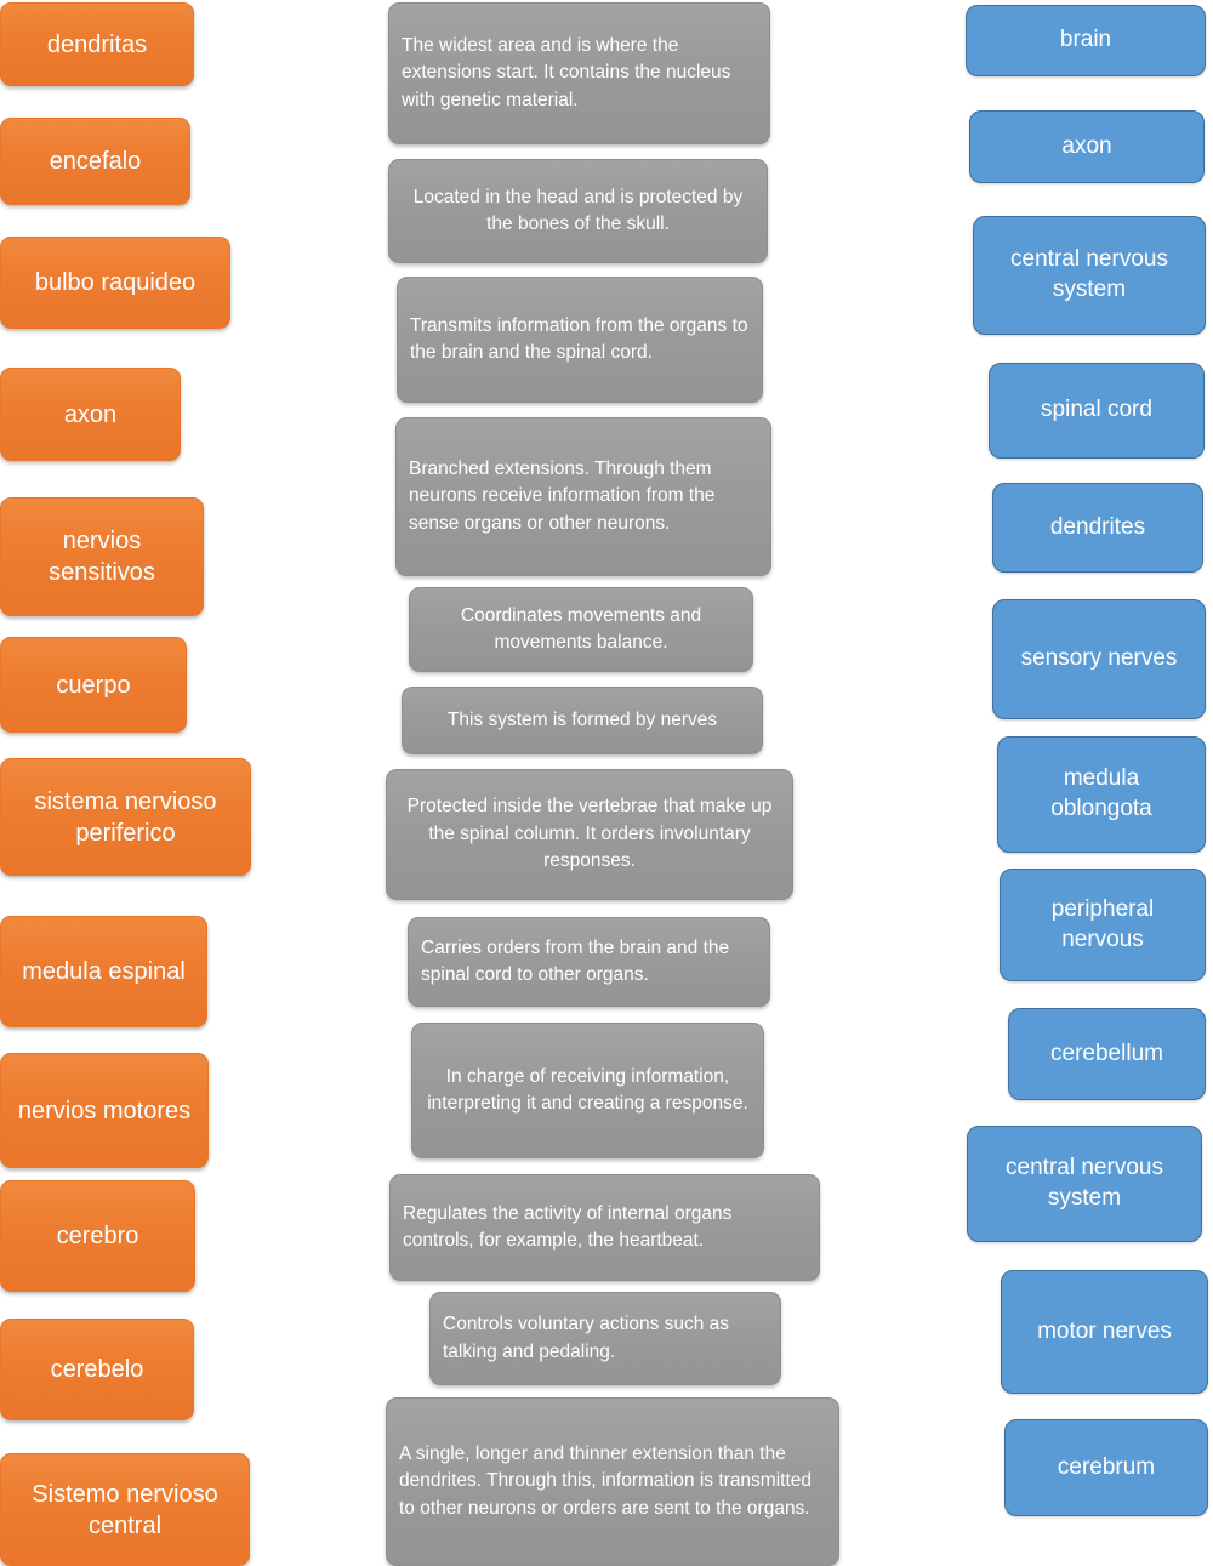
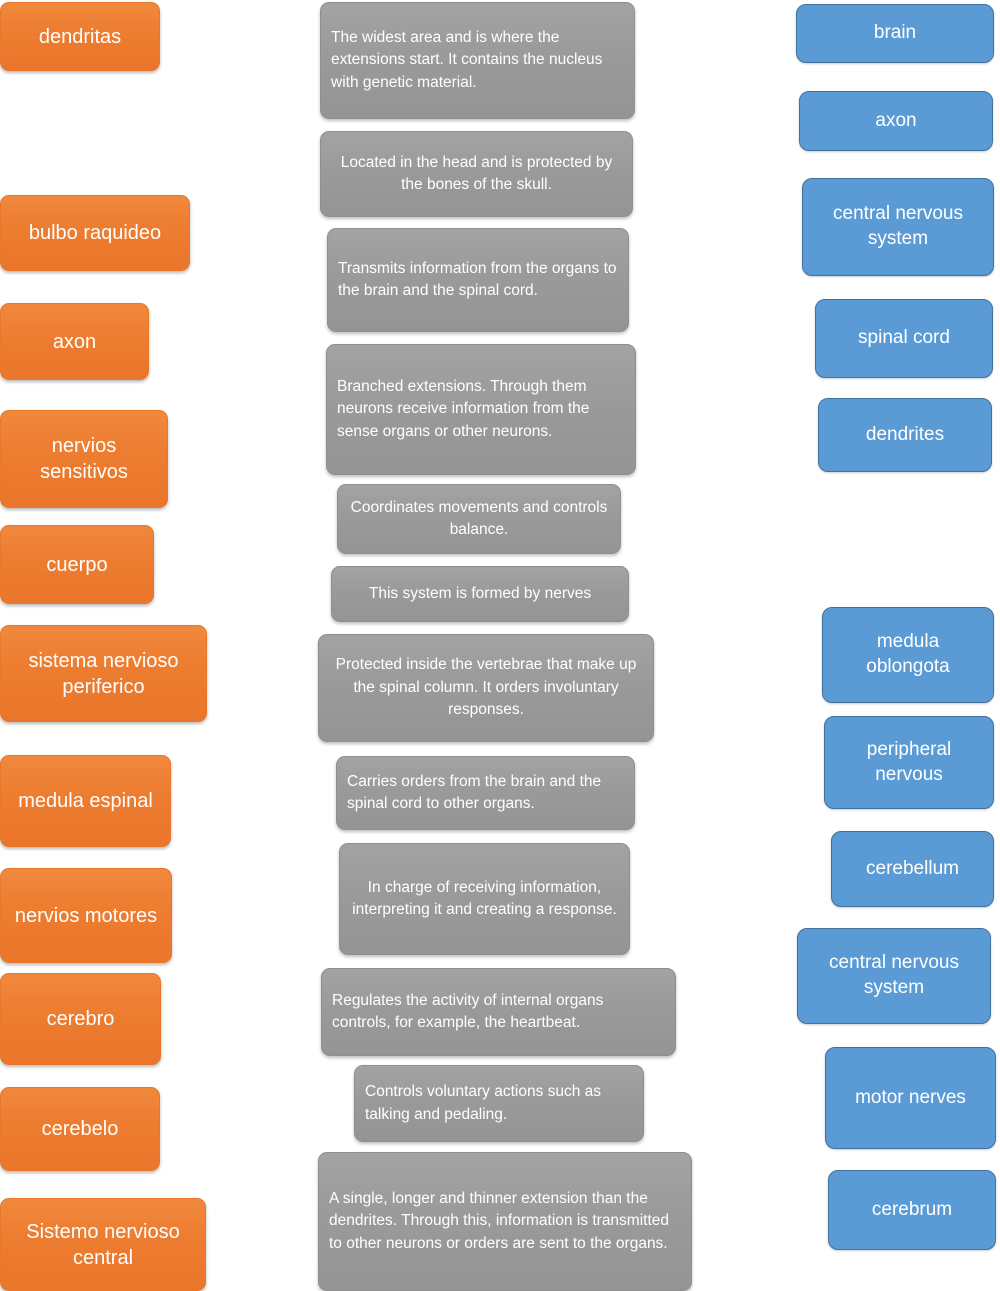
  dendritas
- encefalo
  bulbo raquideo
  axon
  nervios sensitivos
  cuerpo
  sistema nervioso periferico
  medula espinal
  nervios motores
  cerebro
  cerebelo
  Sistemo nervioso central
  The widest area and is where the extensions start. It contains the nucleus with genetic material.
  Located in the head and is protected by the bones of the skull.
  Transmits information from the organs to the brain and the spinal cord.
  Branched extensions. Through them neurons receive information from the sense organs or other neurons.
- Coordinates movements and movements balance.
+ Coordinates movements and controls balance.
  This system is formed by nerves
  Protected inside the vertebrae that make up the spinal column. It orders involuntary responses.
  Carries orders from the brain and the spinal cord to other organs.
  In charge of receiving information, interpreting it and creating a response.
  Regulates the activity of internal organs controls, for example, the heartbeat.
  Controls voluntary actions such as talking and pedaling.
  A single, longer and thinner extension than the dendrites. Through this, information is transmitted to other neurons or orders are sent to the organs.
  brain
  axon
  central nervous system
  spinal cord
  dendrites
- sensory nerves
  medula oblongota
  peripheral nervous
  cerebellum
  central nervous system
  motor nerves
  cerebrum
